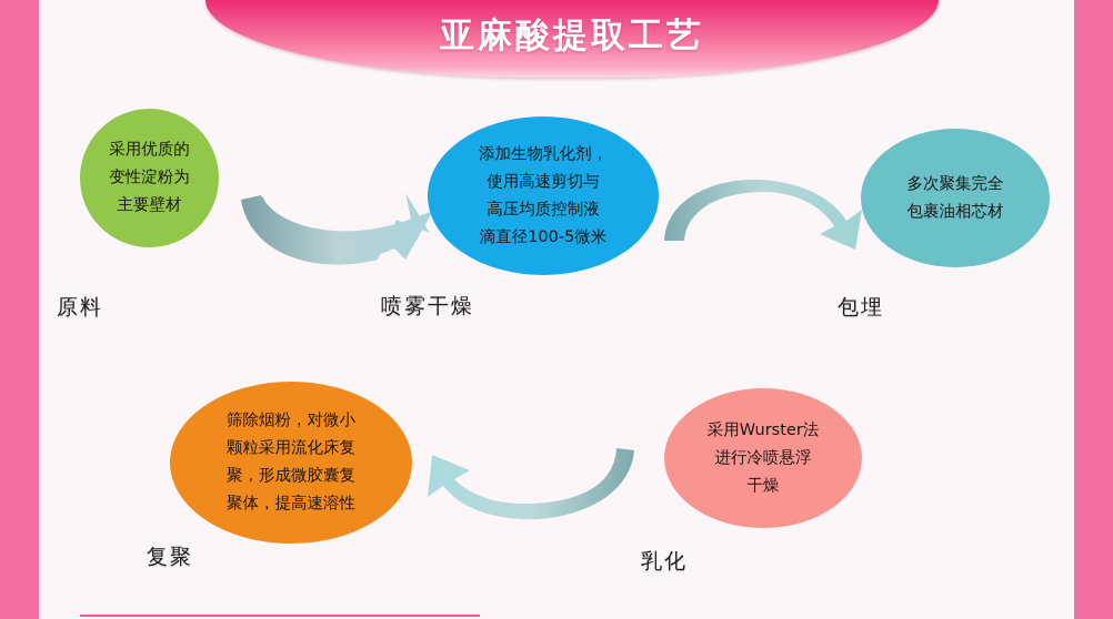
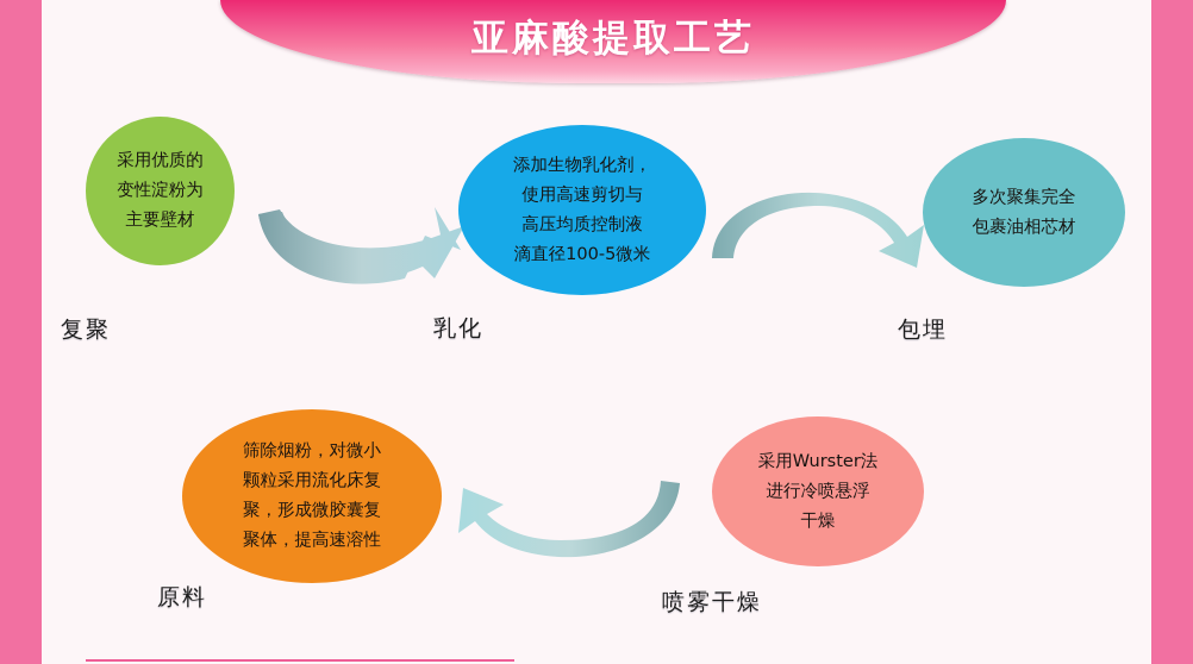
  亚麻酸提取工艺
  采用优质的
  变性淀粉为
  主要壁材
- 原料
+ 复聚
  添加生物乳化剂，
  使用高速剪切与
  高压均质控制液
  滴直径100-5微米
- 喷雾干燥
+ 乳化
  多次聚集完全
  包裹油相芯材
  包埋
  采用Wurster法
  进行冷喷悬浮
  干燥
- 乳化
+ 喷雾干燥
  筛除烟粉，对微小
  颗粒采用流化床复
  聚，形成微胶囊复
  聚体，提高速溶性
- 复聚
+ 原料
